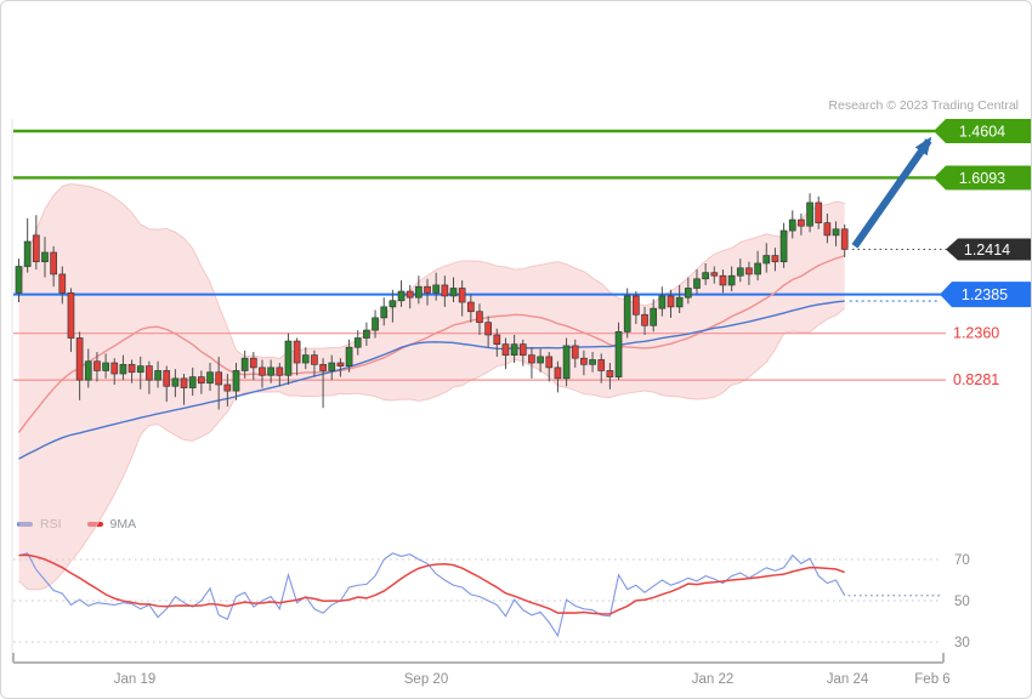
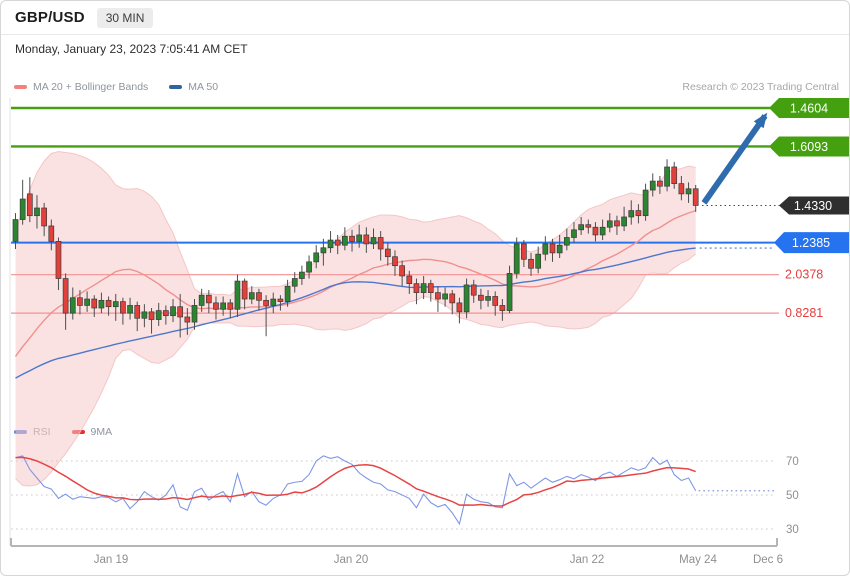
+ GBP/USD
+ 30 MIN
+ Monday, January 23, 2023 7:05:41 AM CET
+ MA 20 + Bollinger Bands
+ MA 50
  Research © 2023 Trading Central
  RSI
  9MA
  1.4604
  1.6093
- 1.2414
+ 1.4330
  1.2385
- 1.2360
+ 2.0378
  0.8281
  70
  50
  30
  Jan 19
- Sep 20
+ Jan 20
  Jan 22
- Jan 24
+ May 24
- Feb 6
+ Dec 6
